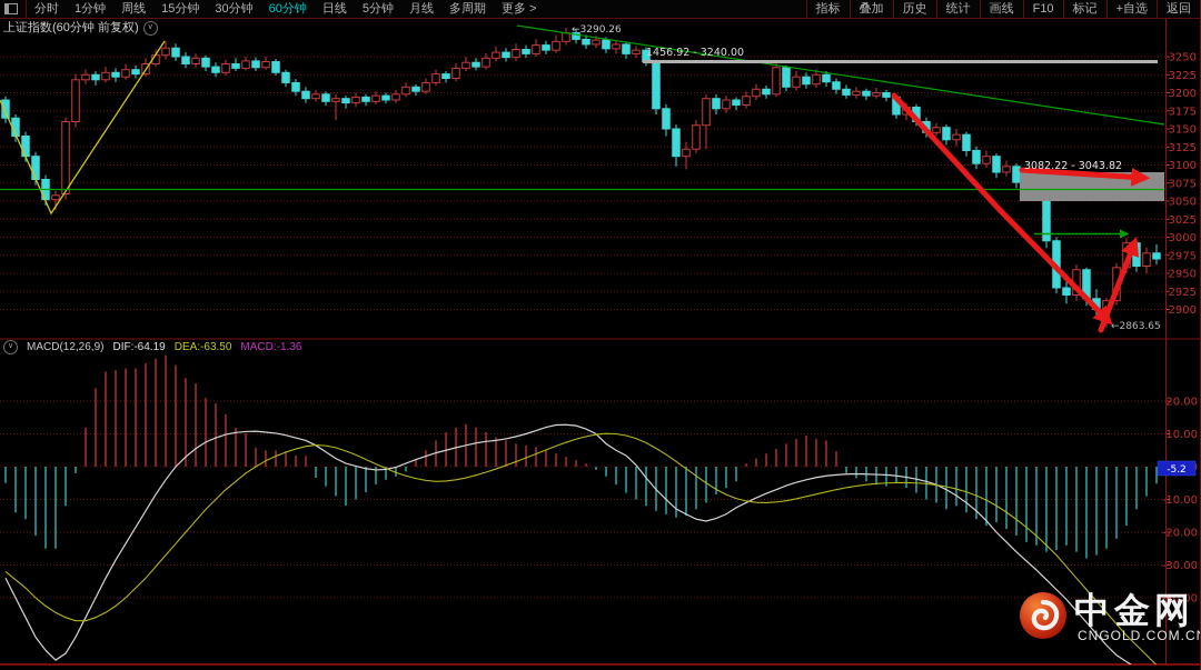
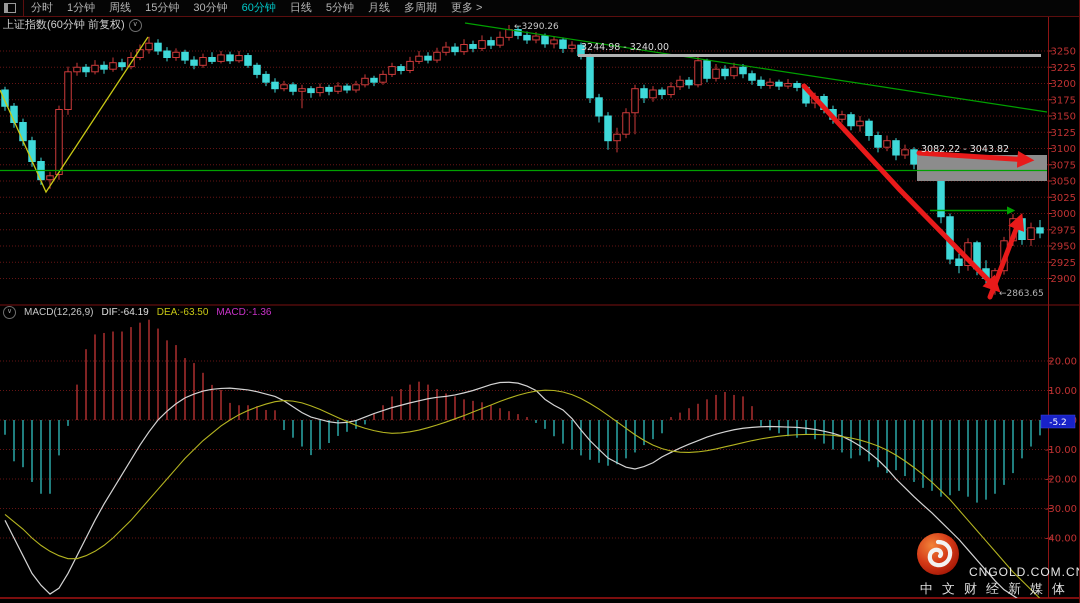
  分时
  1分钟
  周线
  15分钟
  30分钟
  60分钟
  日线
  5分钟
  月线
  多周期
  更多 >
- 指标
- 叠加
- 历史
- 统计
- 画线
- F10
- 标记
- +自选
- 返回
  3250
  3225
  3200
  3175
  3150
  3125
  3100
  3075
  3050
  3025
  3000
  2975
  2950
  2925
  2900
  20.00
  10.00
  -10.00
  -20.00
  -30.00
  -40.00
  ←3290.26
- 1456.92 - 3240.00
+ 3244.98 - 3240.00
  3082.22 - 3043.82
  ←2863.65
  -5.2
  上证指数(60分钟 前复权)
  MACD(12,26,9)
  DIF:-64.19
  DEA:-63.50
  MACD:-1.36
- 中金网
  CNGOLD.COM.C
+ 中文财经新媒体
